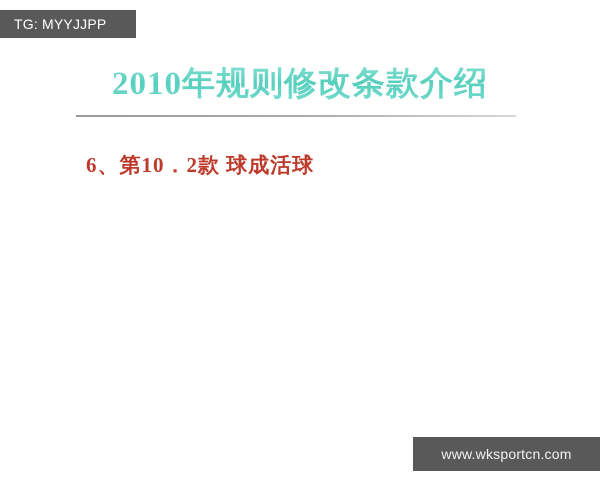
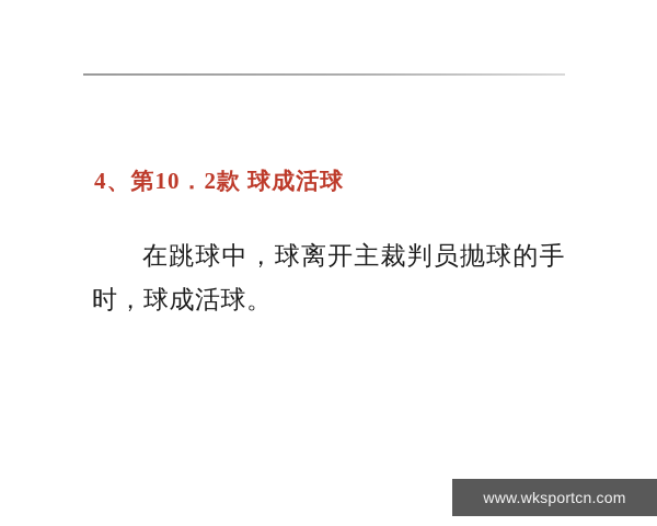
- TG: MYYJJPP
- 2010年规则修改条款介绍
- 6、第10．2款 球成活球
+ 4、第10．2款 球成活球
+ 在跳球中，球离开主裁判员抛球的手时，球成活球。
  www.wksportcn.com
